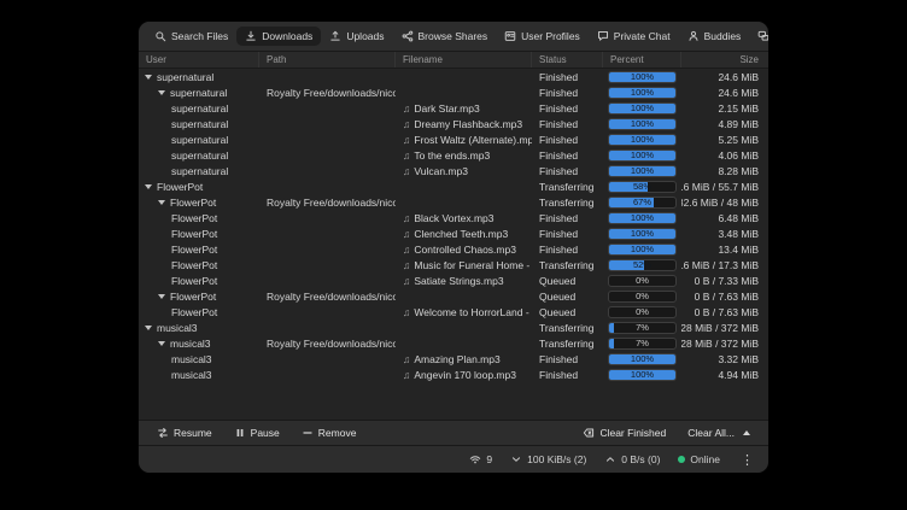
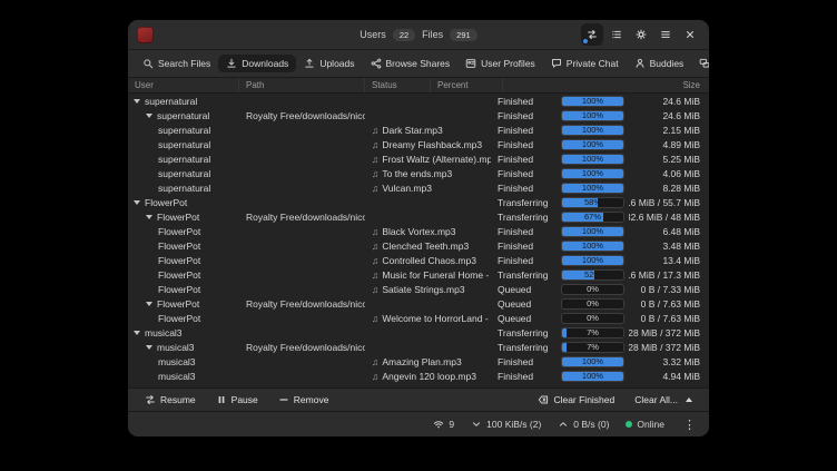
+ Users
+ 22
+ Files
+ 291
  Search Files
  Downloads
  Uploads
  Browse Shares
  User Profiles
  Private Chat
  Buddies
  User
  Path
- Filename
  Status
  Percent
  Size
  supernatural
  Finished
  100%
  24.6 MiB
  supernatural
  Royalty Free/downloads/nico
  Finished
  100%
  24.6 MiB
  supernatural
  ♫
  Dark Star.mp3
  Finished
  100%
  2.15 MiB
  supernatural
  ♫
  Dreamy Flashback.mp3
  Finished
  100%
  4.89 MiB
  supernatural
  ♫
  Frost Waltz (Alternate).mp
  Finished
  100%
  5.25 MiB
  supernatural
  ♫
  To the ends.mp3
  Finished
  100%
  4.06 MiB
  supernatural
  ♫
  Vulcan.mp3
  Finished
  100%
  8.28 MiB
  FlowerPot
  Transferring
  58%
  .6 MiB / 55.7 MiB
  FlowerPot
  Royalty Free/downloads/nico
  Transferring
  67%
  32.6 MiB / 48 MiB
  FlowerPot
  ♫
  Black Vortex.mp3
  Finished
  100%
  6.48 MiB
  FlowerPot
  ♫
  Clenched Teeth.mp3
  Finished
  100%
  3.48 MiB
  FlowerPot
  ♫
  Controlled Chaos.mp3
  Finished
  100%
  13.4 MiB
  FlowerPot
  ♫
  Music for Funeral Home -
  Transferring
  52%
  16 MiB / 17.3 MiB
  FlowerPot
  ♫
  Satiate Strings.mp3
  Queued
  0%
  0 B / 7.33 MiB
  FlowerPot
  Royalty Free/downloads/nico
  Queued
  0%
  0 B / 7.63 MiB
  FlowerPot
  ♫
  Welcome to HorrorLand -
  Queued
  0%
  0 B / 7.63 MiB
  musical3
  Transferring
  7%
  28 MiB / 372 MiB
  musical3
  Royalty Free/downloads/nico
  Transferring
  7%
  28 MiB / 372 MiB
  musical3
  ♫
  Amazing Plan.mp3
  Finished
  100%
  3.32 MiB
  musical3
  ♫
- Angevin 170 loop.mp3
+ Angevin 120 loop.mp3
  Finished
  100%
  4.94 MiB
  Resume
  Pause
  Remove
  Clear Finished
  Clear All...
  9
  100 KiB/s (2)
  0 B/s (0)
  Online
  ⋮
